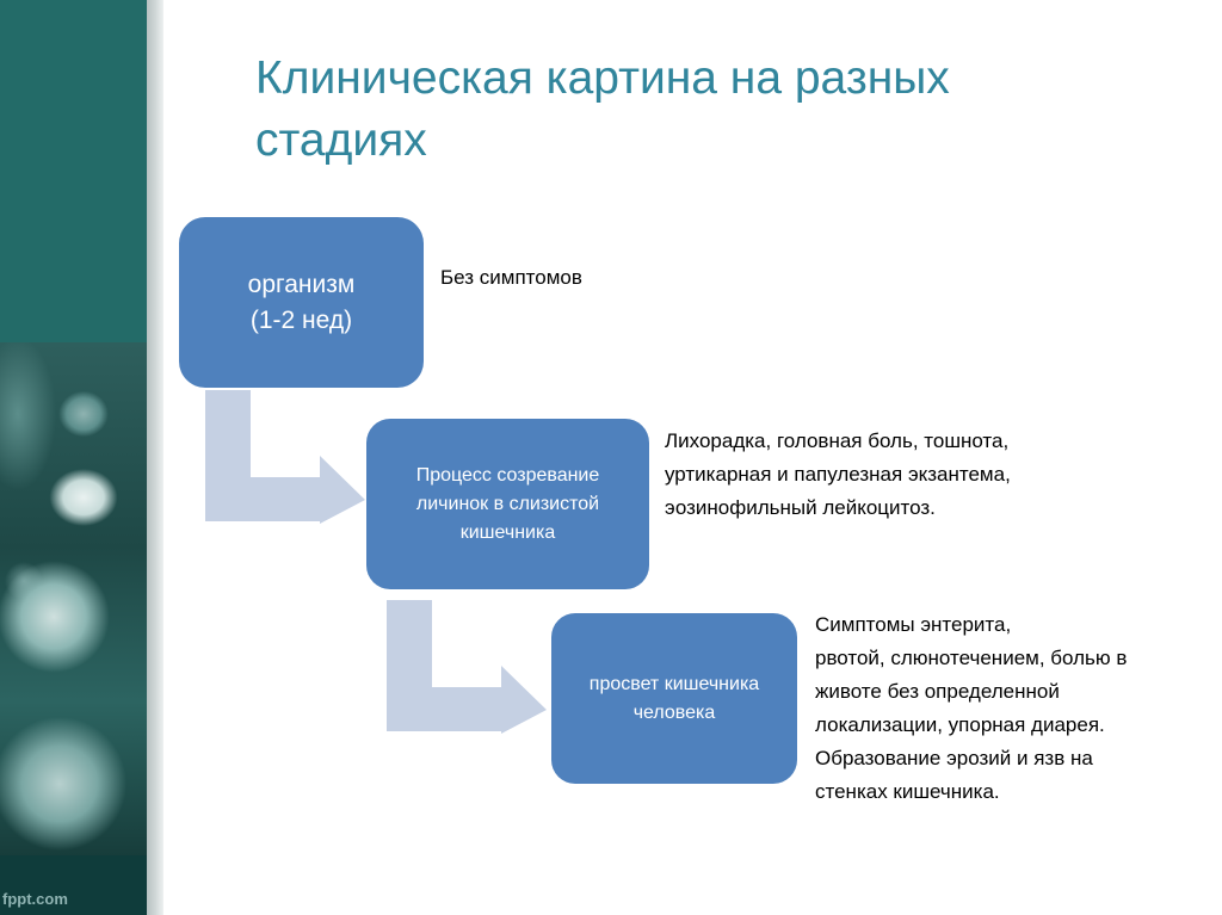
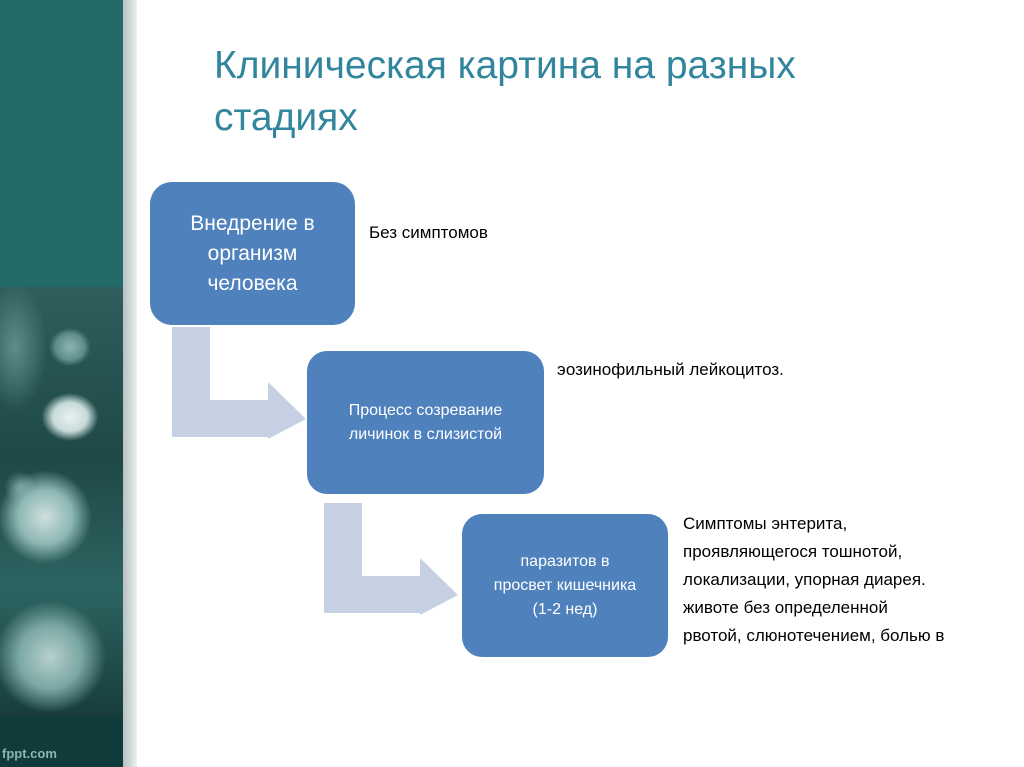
  fppt.com
  Клиническая картина на разных
  стадиях
+ Внедрение в
  организм
- (1-2 нед)
+ человека
  Без симптомов
  Процесс созревание
  личинок в слизистой
- кишечника
- Лихорадка, головная боль, тошнота,
- уртикарная и папулезная экзантема,
  эозинофильный лейкоцитоз.
+ паразитов в
  просвет кишечника
- человека
+ (1-2 нед)
  Симптомы энтерита,
+ проявляющегося тошнотой,
- рвотой, слюнотечением, болью в
+ локализации, упорная диарея.
  животе без определенной
- локализации, упорная диарея.
+ рвотой, слюнотечением, болью в
- Образование эрозий и язв на
- стенках кишечника.
